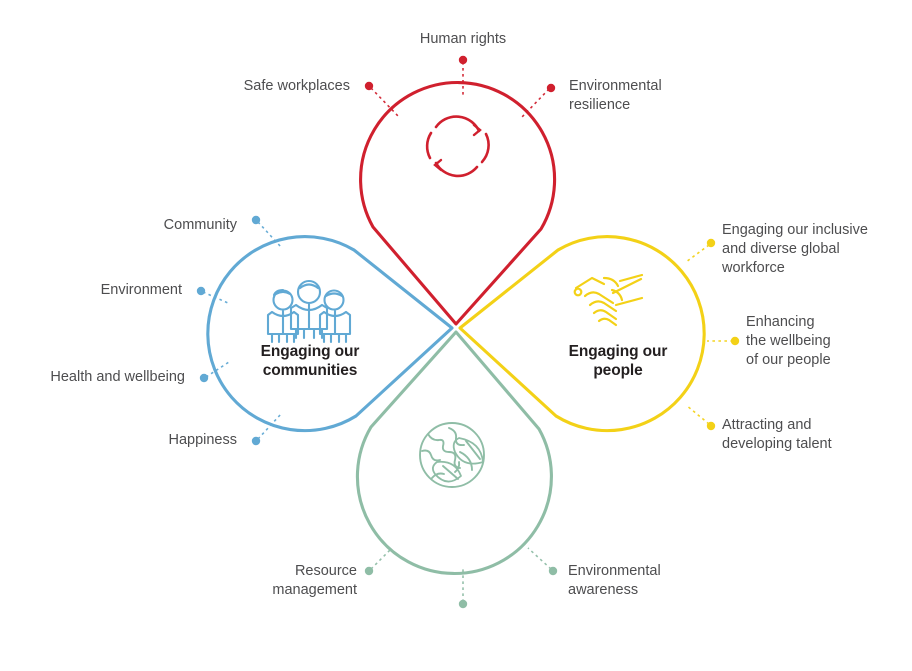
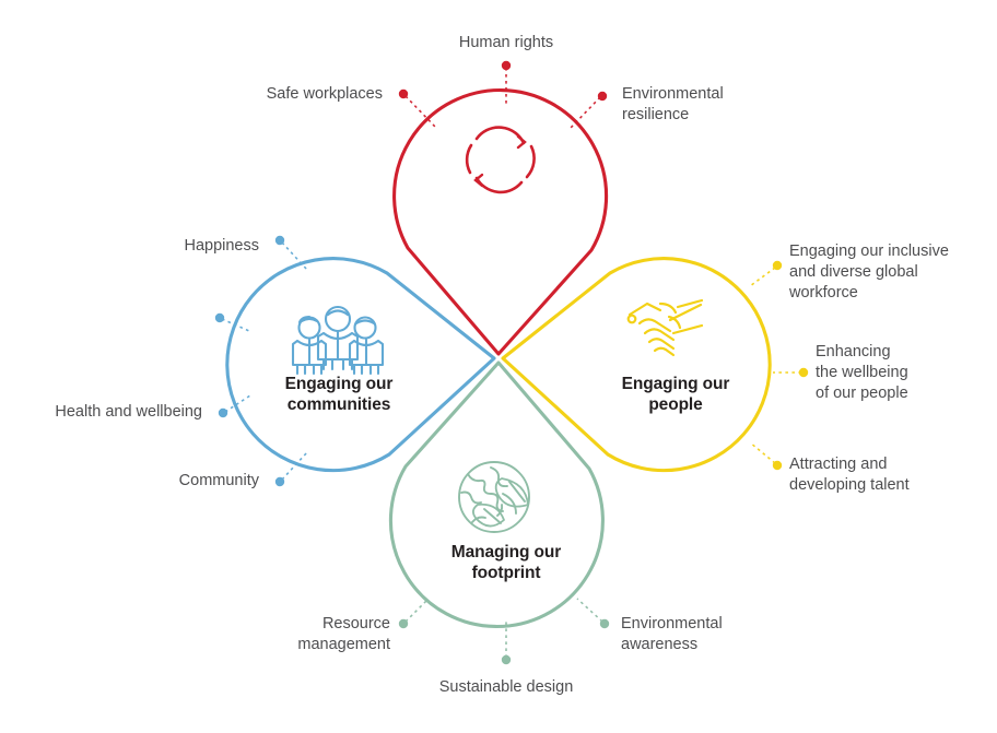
  Engaging our
  communities
  Engaging our
  people
+ Managing our
+ footprint
  Human rights
  Safe workplaces
  Environmental
  resilience
- Community
+ Happiness
- Environment
  Health and wellbeing
- Happiness
+ Community
  Engaging our inclusive
  and diverse global
  workforce
  Enhancing
  the wellbeing
  of our people
  Attracting and
  developing talent
  Resource
  management
+ Sustainable design
  Environmental
  awareness
